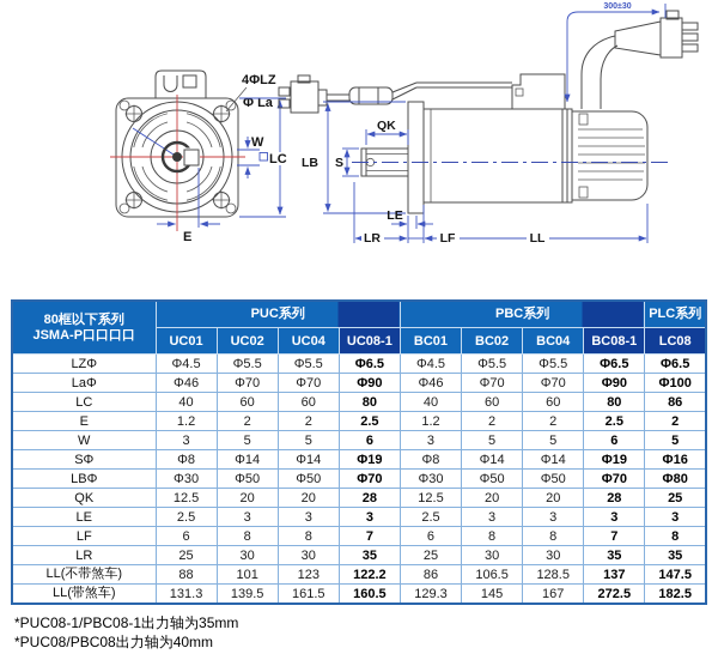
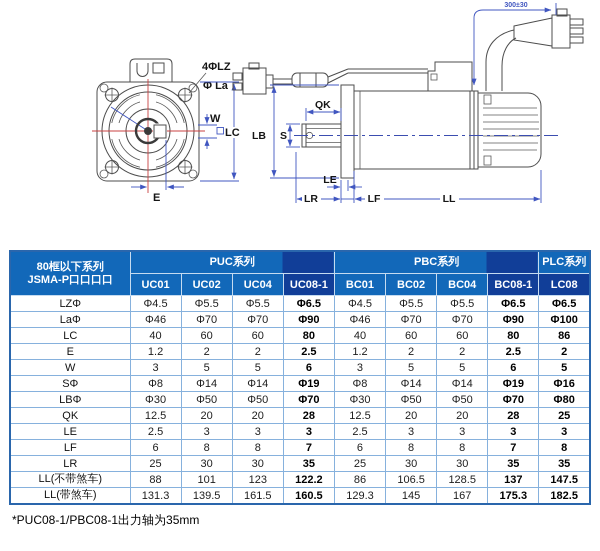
  4ΦLZ
  Φ La
  W
  LC
  E
  QK
  S
  LB
  LE
  LR
  LF
  LL
  80框以下系列JSMA-P口口口口	PUC系列	PBC系列	PLC系列
  UC01	UC02	UC04	UC08-1	BC01	BC02	BC04	BC08-1	LC08
  LZΦ	Φ4.5	Φ5.5	Φ5.5	Φ6.5	Φ4.5	Φ5.5	Φ5.5	Φ6.5	Φ6.5
  LaΦ	Φ46	Φ70	Φ70	Φ90	Φ46	Φ70	Φ70	Φ90	Φ100
  LC	40	60	60	80	40	60	60	80	86
  E	1.2	2	2	2.5	1.2	2	2	2.5	2
  W	3	5	5	6	3	5	5	6	5
  SΦ	Φ8	Φ14	Φ14	Φ19	Φ8	Φ14	Φ14	Φ19	Φ16
  LBΦ	Φ30	Φ50	Φ50	Φ70	Φ30	Φ50	Φ50	Φ70	Φ80
  QK	12.5	20	20	28	12.5	20	20	28	25
  LE	2.5	3	3	3	2.5	3	3	3	3
  LF	6	8	8	7	6	8	8	7	8
  LR	25	30	30	35	25	30	30	35	35
  LL(不带煞车)	88	101	123	122.2	86	106.5	128.5	137	147.5
- LL(带煞车)	131.3	139.5	161.5	160.5	129.3	145	167	272.5	182.5
+ LL(带煞车)	131.3	139.5	161.5	160.5	129.3	145	167	175.3	182.5
  *PUC08-1/PBC08-1出力轴为35mm
- *PUC08/PBC08出力轴为40mm
